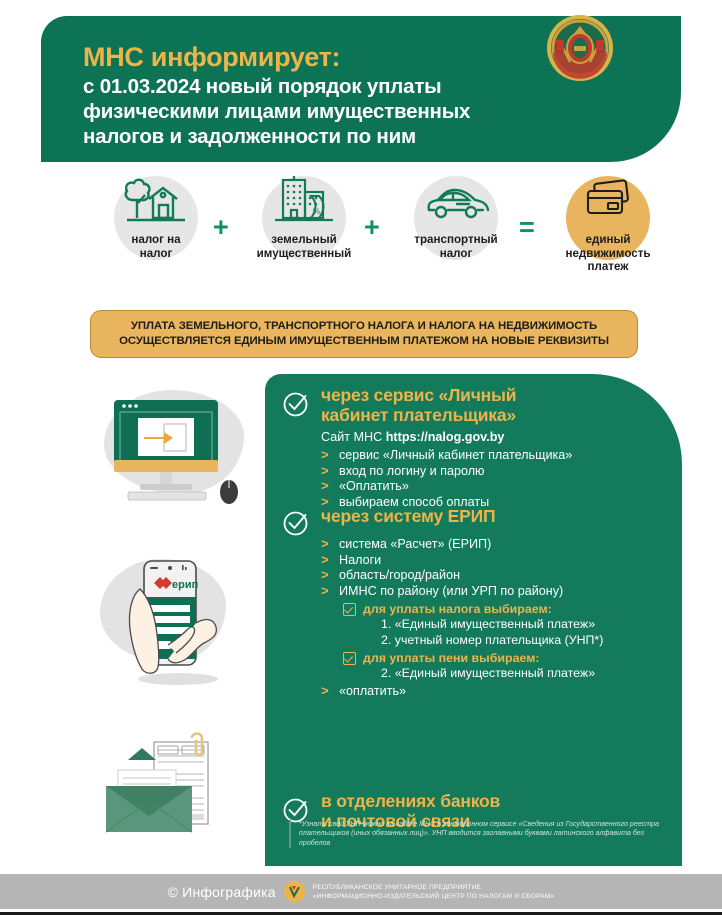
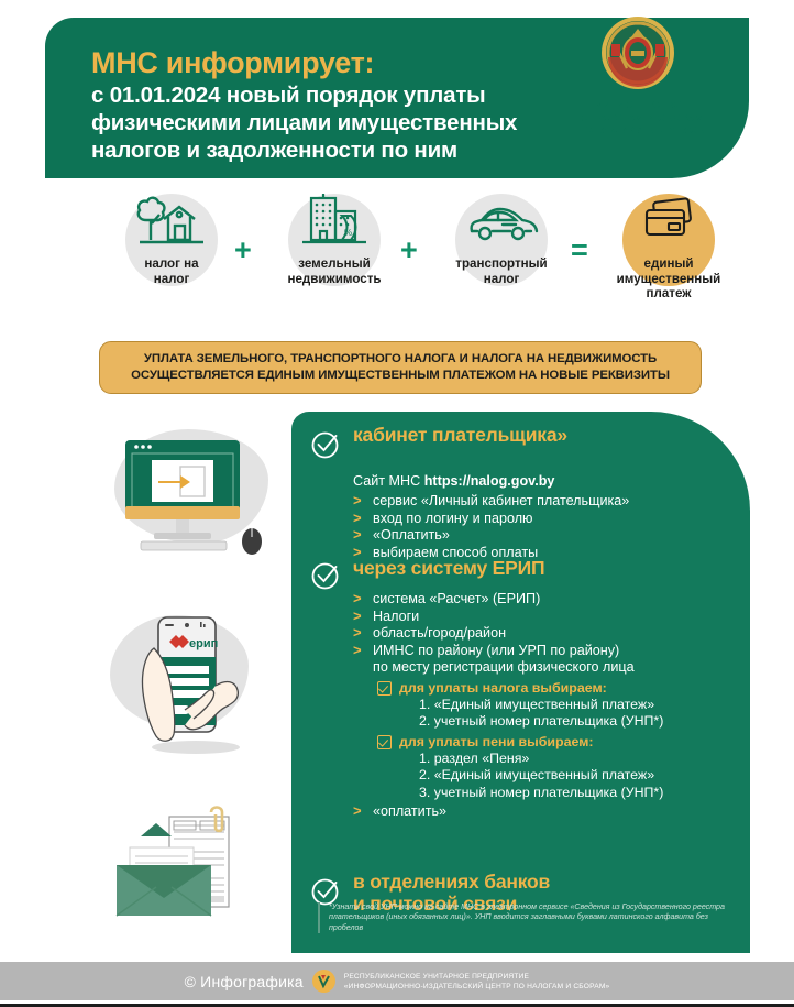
  МНС информирует:
- с 01.03.2024 новый порядок уплаты физическими лицами имущественных налогов и задолженности по ним
+ с 01.01.2024 новый порядок уплаты физическими лицами имущественных налогов и задолженности по ним
  налог на
  налог
  +
  %
  земельный
- имущественный
+ недвижимость
  +
  транспортный
  налог
  =
  единый
- недвижимость
+ имущественный
  платеж
  УПЛАТА ЗЕМЕЛЬНОГО, ТРАНСПОРТНОГО НАЛОГА И НАЛОГА НА НЕДВИЖИМОСТЬ
  ОСУЩЕСТВЛЯЕТСЯ ЕДИНЫМ ИМУЩЕСТВЕННЫМ ПЛАТЕЖОМ НА НОВЫЕ РЕКВИЗИТЫ
  ерип
- через сервис «Личный
  кабинет плательщика»
  Сайт МНС https://nalog.gov.by
  >
  сервис «Личный кабинет плательщика»
  >
  вход по логину и паролю
  >
  «Оплатить»
  >
  выбираем способ оплаты
  через систему ЕРИП
  >
  система «Расчет» (ЕРИП)
  >
  Налоги
  >
  область/город/район
  >
  ИМНС по району (или УРП по району)
+ по месту регистрации физического лица
  для уплаты налога выбираем:
  1. «Единый имущественный платеж»
  2. учетный номер плательщика (УНП*)
  для уплаты пени выбираем:
+ 1. раздел «Пеня»
  2. «Единый имущественный платеж»
+ 3. учетный номер плательщика (УНП*)
  >
  «оплатить»
  в отделениях банков
  и почтовой связи
  *Узнать свой УНП можно на сайте МНС в электронном сервисе «Сведения из Государственного реестра плательщиков (иных обязанных лиц)». УНП вводится заглавными буквами латинского алфавита без пробелов
  © Инфографика
